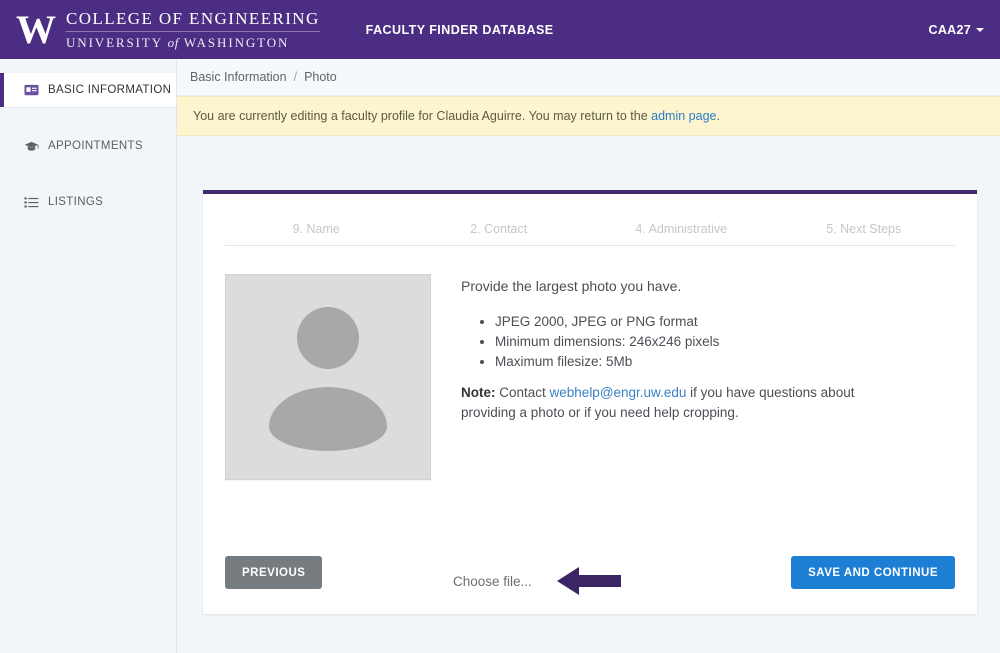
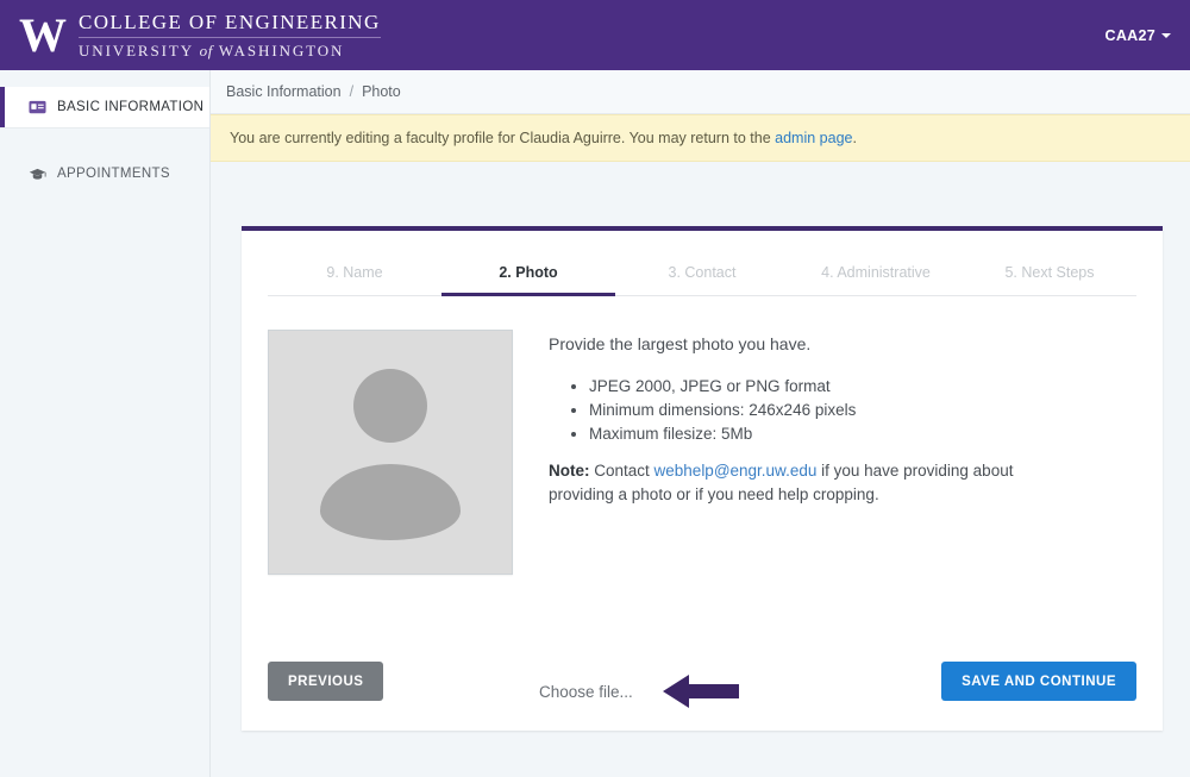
  W
  COLLEGE OF ENGINEERING
  UNIVERSITY of WASHINGTON
- FACULTY FINDER DATABASE
  CAA27
  BASIC INFORMATION
  APPOINTMENTS
- LISTINGS
  Basic Information
  /
  Photo
  You are currently editing a faculty profile for Claudia Aguirre. You may return to the
  admin page
  .
  9. Name
+ 2. Photo
- 2. Contact
+ 3. Contact
  4. Administrative
  5. Next Steps
  Provide the largest photo you have.
  JPEG 2000, JPEG or PNG format
  Minimum dimensions: 246x246 pixels
  Maximum filesize: 5Mb
- Note: Contact webhelp@engr.uw.edu if you have questions about providing a photo or if you need help cropping.
+ Note: Contact webhelp@engr.uw.edu if you have providing about providing a photo or if you need help cropping.
  Choose file...
  PREVIOUS
  SAVE AND CONTINUE
